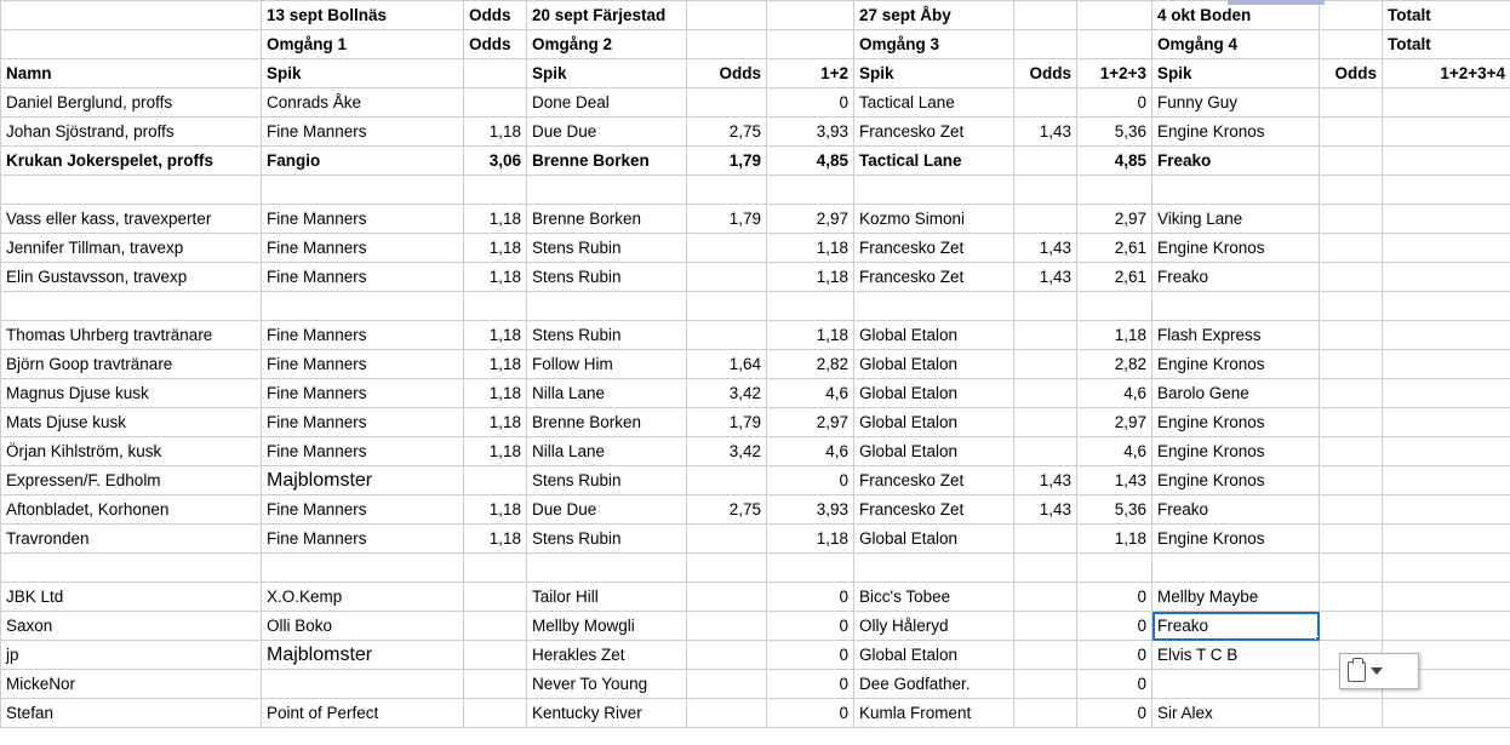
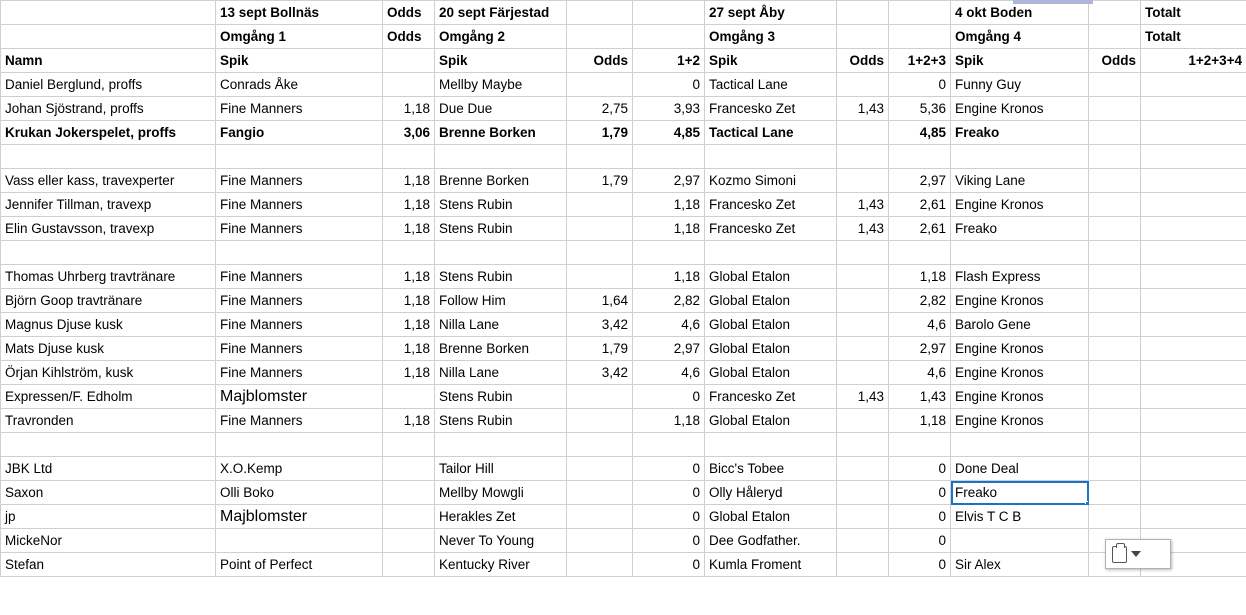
  	13 sept Bollnäs	Odds	20 sept Färjestad			27 sept Åby			4 okt Boden		Totalt
  	Omgång 1	Odds	Omgång 2			Omgång 3			Omgång 4		Totalt
  Namn	Spik		Spik	Odds	1+2	Spik	Odds	1+2+3	Spik	Odds	1+2+3+4
- Daniel Berglund, proffs	Conrads Åke		Done Deal		0	Tactical Lane		0	Funny Guy
+ Daniel Berglund, proffs	Conrads Åke		Mellby Maybe		0	Tactical Lane		0	Funny Guy
  Johan Sjöstrand, proffs	Fine Manners	1,18	Due Due	2,75	3,93	Francesko Zet	1,43	5,36	Engine Kronos
  Krukan Jokerspelet, proffs	Fangio	3,06	Brenne Borken	1,79	4,85	Tactical Lane		4,85	Freako
  Vass eller kass, travexperter	Fine Manners	1,18	Brenne Borken	1,79	2,97	Kozmo Simoni		2,97	Viking Lane
  Jennifer Tillman, travexp	Fine Manners	1,18	Stens Rubin		1,18	Francesko Zet	1,43	2,61	Engine Kronos
  Elin Gustavsson, travexp	Fine Manners	1,18	Stens Rubin		1,18	Francesko Zet	1,43	2,61	Freako
  Thomas Uhrberg travtränare	Fine Manners	1,18	Stens Rubin		1,18	Global Etalon		1,18	Flash Express
  Björn Goop travtränare	Fine Manners	1,18	Follow Him	1,64	2,82	Global Etalon		2,82	Engine Kronos
  Magnus Djuse kusk	Fine Manners	1,18	Nilla Lane	3,42	4,6	Global Etalon		4,6	Barolo Gene
  Mats Djuse kusk	Fine Manners	1,18	Brenne Borken	1,79	2,97	Global Etalon		2,97	Engine Kronos
  Örjan Kihlström, kusk	Fine Manners	1,18	Nilla Lane	3,42	4,6	Global Etalon		4,6	Engine Kronos
  Expressen/F. Edholm	Majblomster		Stens Rubin		0	Francesko Zet	1,43	1,43	Engine Kronos
- Aftonbladet, Korhonen	Fine Manners	1,18	Due Due	2,75	3,93	Francesko Zet	1,43	5,36	Freako
  Travronden	Fine Manners	1,18	Stens Rubin		1,18	Global Etalon		1,18	Engine Kronos
- JBK Ltd	X.O.Kemp		Tailor Hill		0	Bicc's Tobee		0	Mellby Maybe
+ JBK Ltd	X.O.Kemp		Tailor Hill		0	Bicc's Tobee		0	Done Deal
  Saxon	Olli Boko		Mellby Mowgli		0	Olly Håleryd		0	Freako
  jp	Majblomster		Herakles Zet		0	Global Etalon		0	Elvis T C B
  MickeNor			Never To Young		0	Dee Godfather.		0
  Stefan	Point of Perfect		Kentucky River		0	Kumla Froment		0	Sir Alex
